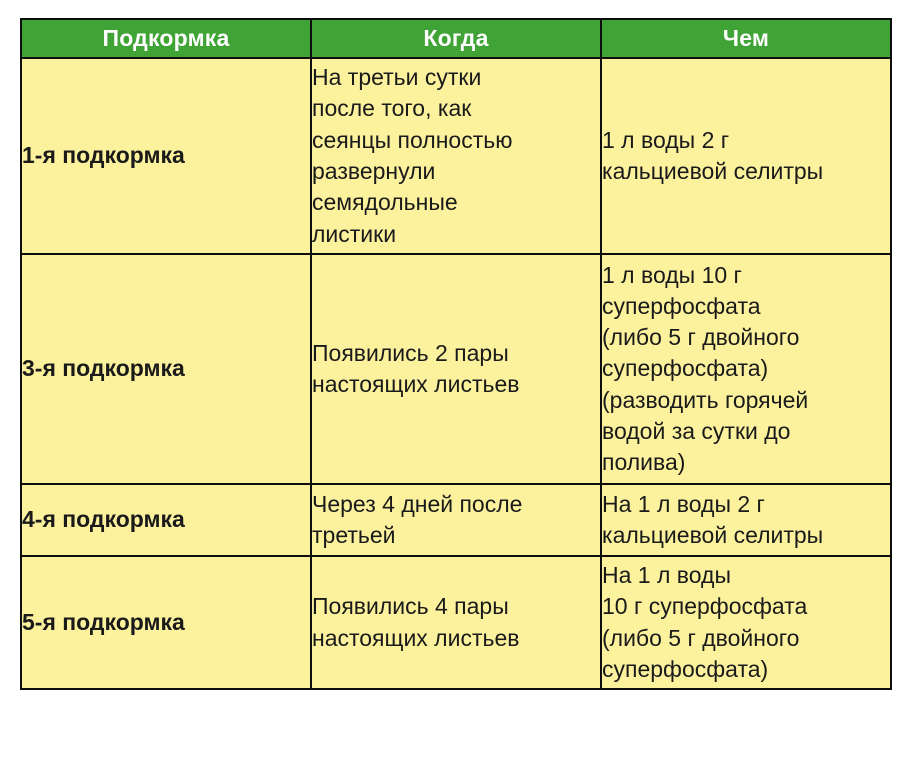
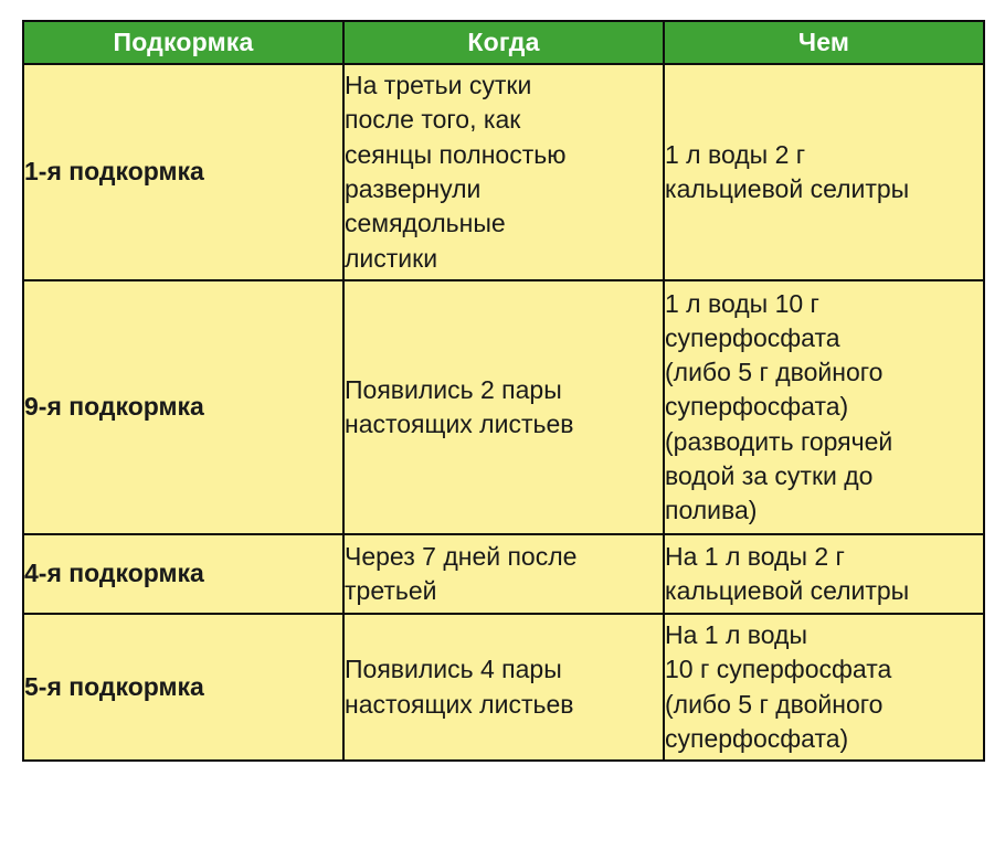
  Подкормка	Когда	Чем
  1-я подкормка	На третьи сутки после того, как сеянцы полностью развернули семядольные листики	1 л воды 2 г кальциевой селитры
- 3-я подкормка	Появились 2 пары настоящих листьев	1 л воды 10 г суперфосфата (либо 5 г двойного суперфосфата) (разводить горячей водой за сутки до полива)
+ 9-я подкормка	Появились 2 пары настоящих листьев	1 л воды 10 г суперфосфата (либо 5 г двойного суперфосфата) (разводить горячей водой за сутки до полива)
- 4-я подкормка	Через 4 дней после третьей	На 1 л воды 2 г кальциевой селитры
+ 4-я подкормка	Через 7 дней после третьей	На 1 л воды 2 г кальциевой селитры
  5-я подкормка	Появились 4 пары настоящих листьев	На 1 л воды 10 г суперфосфата (либо 5 г двойного суперфосфата)
